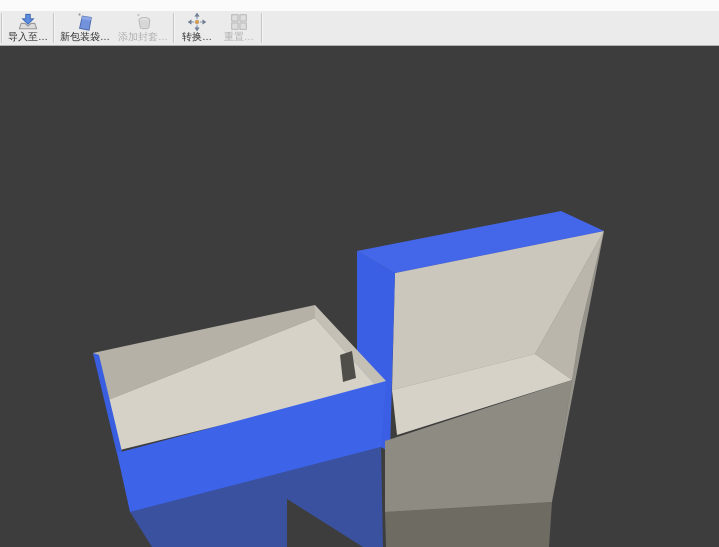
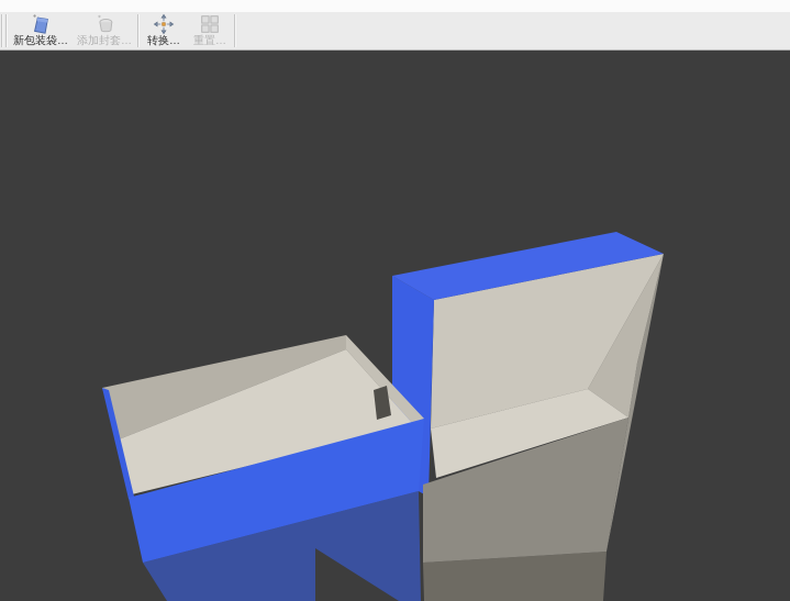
- 导入至…
  新包装袋…
  添加封套…
  转换…
  重置…
